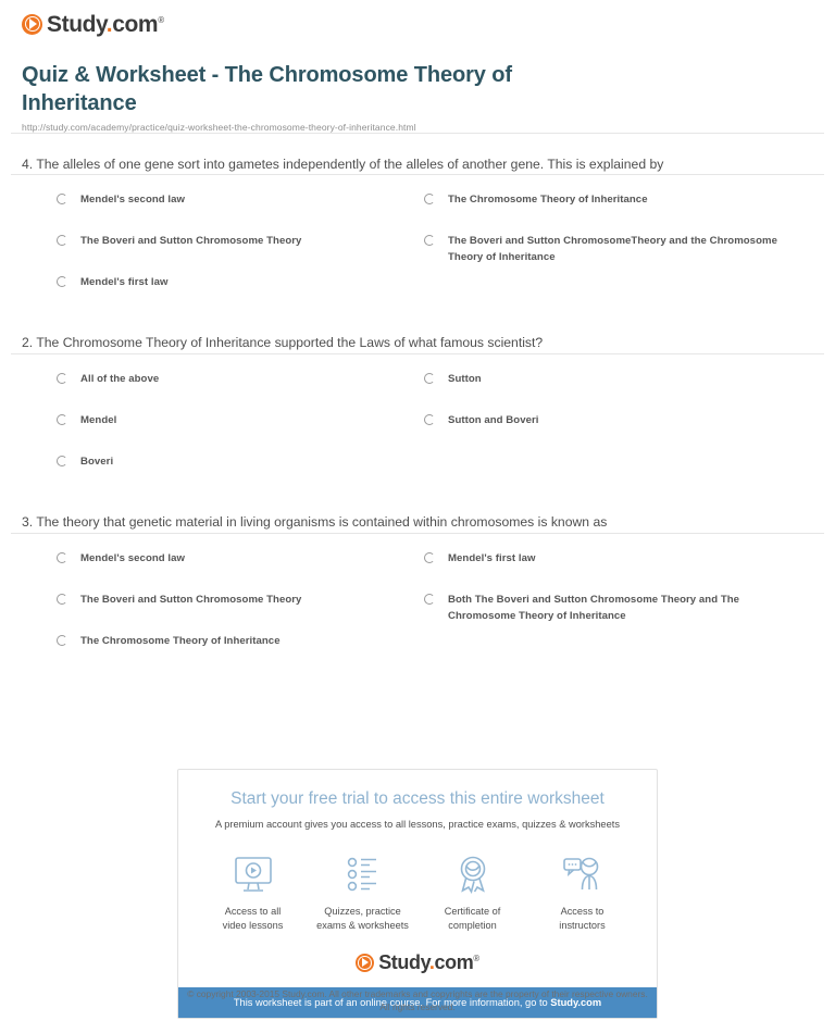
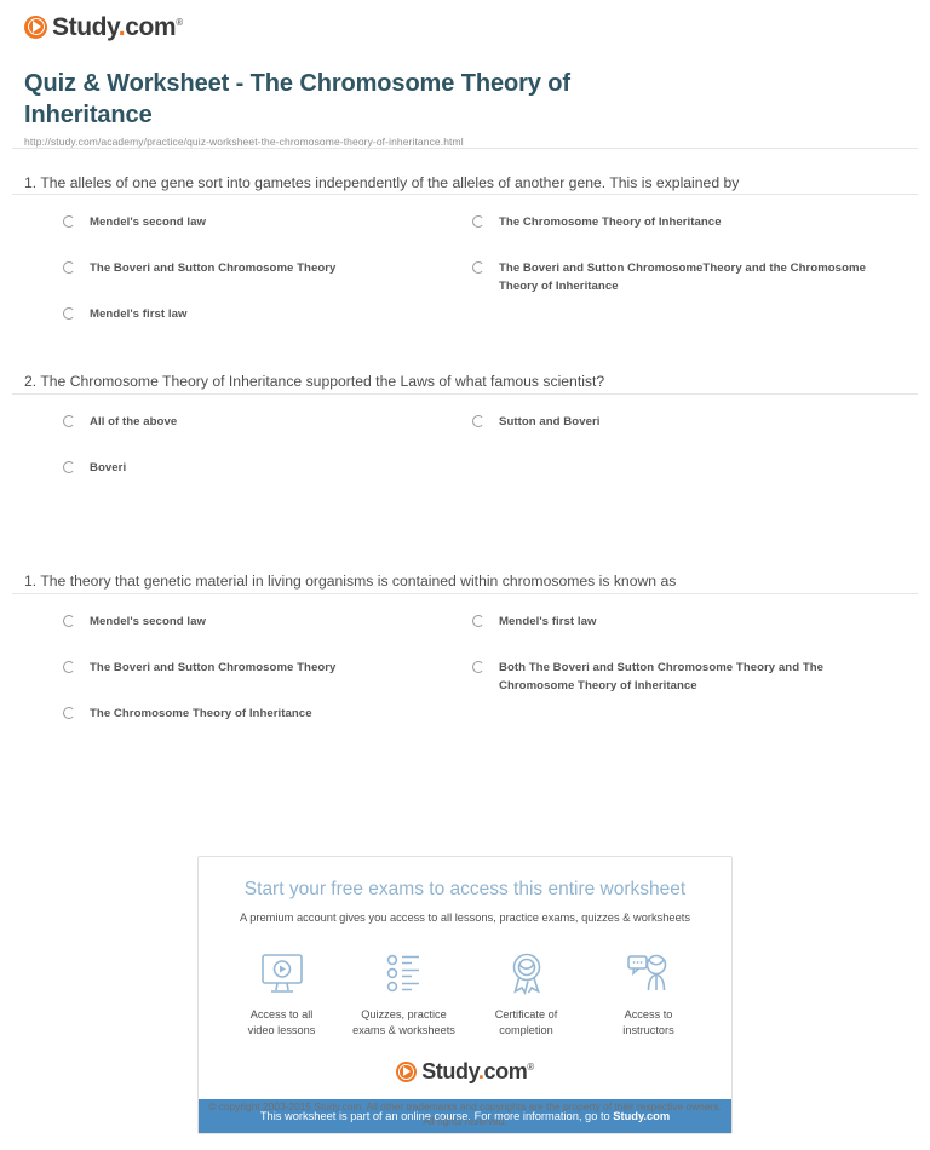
  Study.com®
  Quiz & Worksheet - The Chromosome Theory of Inheritance
  http://study.com/academy/practice/quiz-worksheet-the-chromosome-theory-of-inheritance.html
- 4. The alleles of one gene sort into gametes independently of the alleles of another gene. This is explained by
+ 1. The alleles of one gene sort into gametes independently of the alleles of another gene. This is explained by
  Mendel's second law
  The Boveri and Sutton Chromosome Theory
  Mendel's first law
  The Chromosome Theory of Inheritance
  The Boveri and Sutton ChromosomeTheory and the Chromosome Theory of Inheritance
  2. The Chromosome Theory of Inheritance supported the Laws of what famous scientist?
  All of the above
- Mendel
  Boveri
- Sutton
  Sutton and Boveri
- 3. The theory that genetic material in living organisms is contained within chromosomes is known as
+ 1. The theory that genetic material in living organisms is contained within chromosomes is known as
  Mendel's second law
  The Boveri and Sutton Chromosome Theory
  The Chromosome Theory of Inheritance
  Mendel's first law
  Both The Boveri and Sutton Chromosome Theory and The Chromosome Theory of Inheritance
- Start your free trial to access this entire worksheet
+ Start your free exams to access this entire worksheet
  A premium account gives you access to all lessons, practice exams, quizzes & worksheets
  Access to all
  video lessons
  Quizzes, practice
  exams & worksheets
  Certificate of
  completion
  Access to
  instructors
  Study.com®
  This worksheet is part of an online course. For more information, go to Study.com
  © copyright 2003-2015 Study.com. All other trademarks and copyrights are the property of their respective owners.
  All rights reserved.
